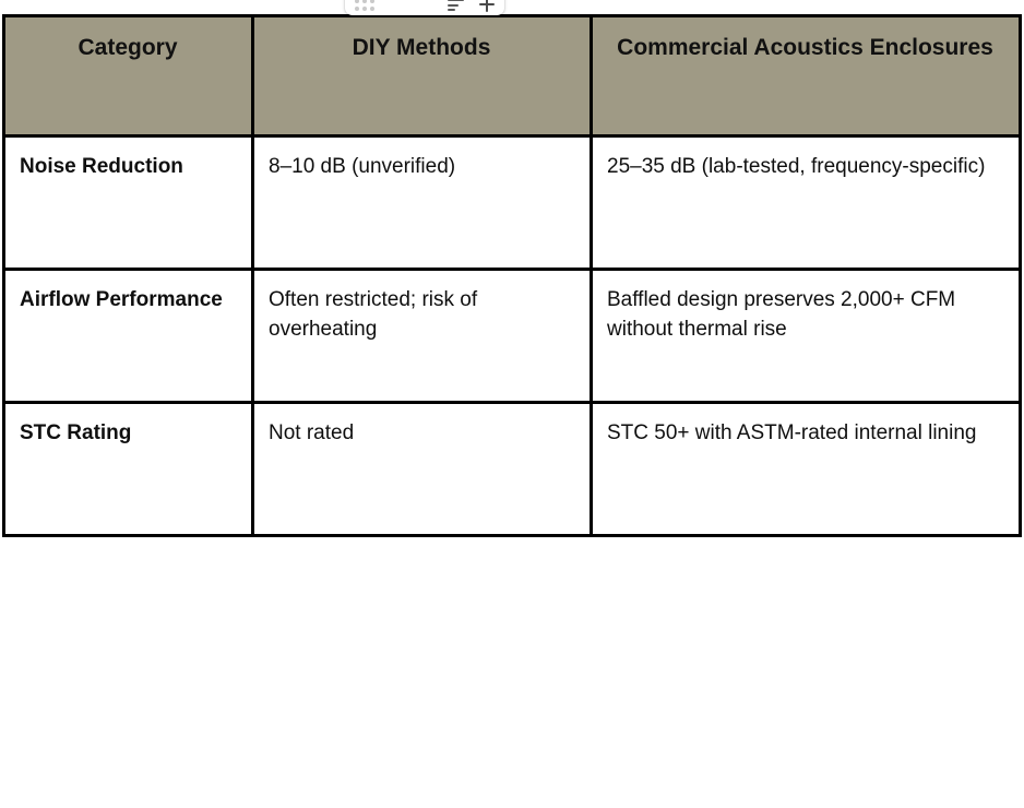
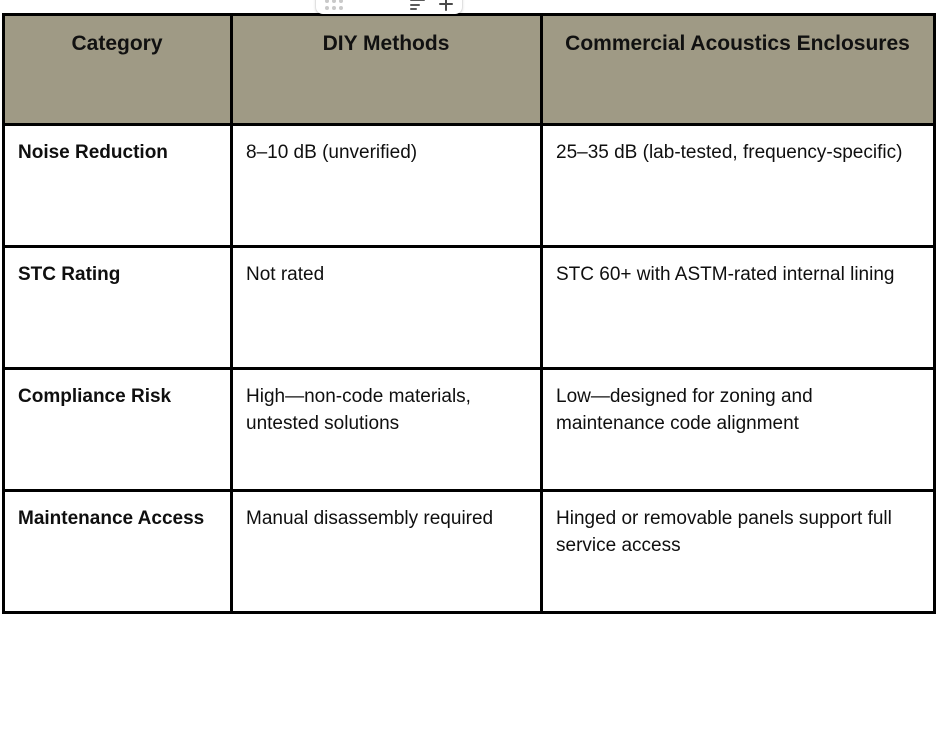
  Category	DIY Methods	Commercial Acoustics Enclosures
  Noise Reduction	8–10 dB (unverified)	25–35 dB (lab-tested, frequency-specific)
- Airflow Performance	Often restricted; risk of overheating	Baffled design preserves 2,000+ CFM without thermal rise
- STC Rating	Not rated	STC 50+ with ASTM-rated internal lining
+ STC Rating	Not rated	STC 60+ with ASTM-rated internal lining
+ Compliance Risk	High—non-code materials, untested solutions	Low—designed for zoning and maintenance code alignment
+ Maintenance Access	Manual disassembly required	Hinged or removable panels support full service access
